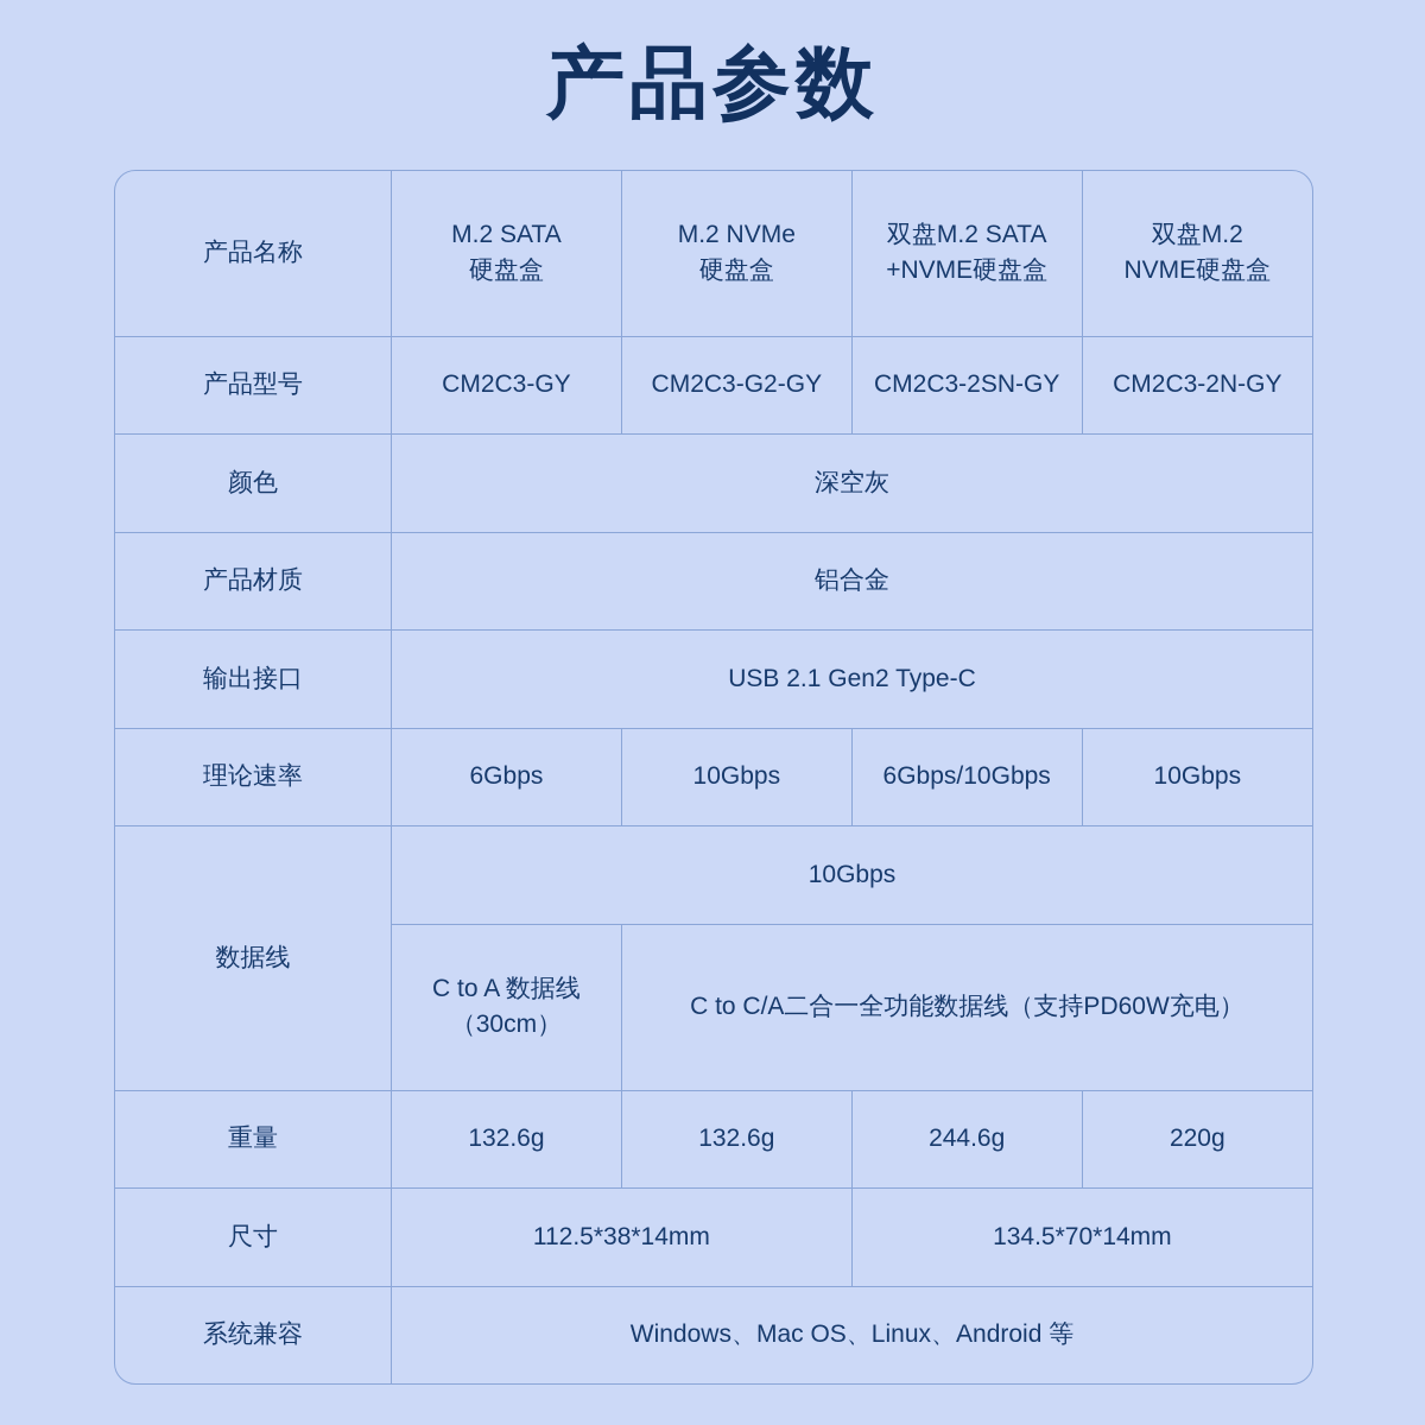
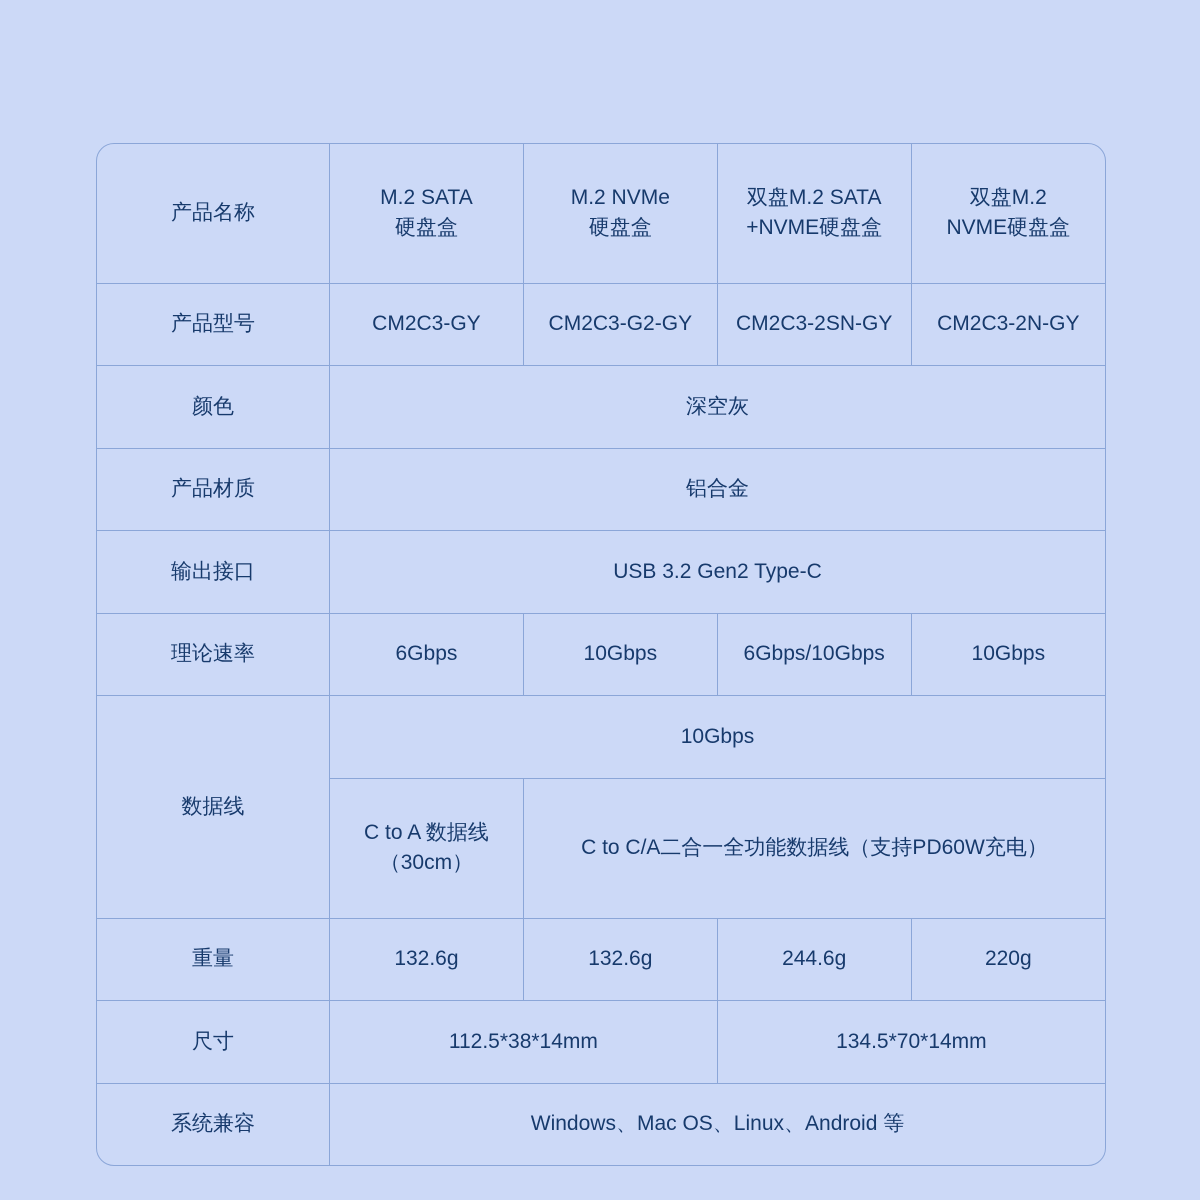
- 产品参数
  产品名称	M.2 SATA硬盘盒	M.2 NVMe硬盘盒	双盘M.2 SATA+NVME硬盘盒	双盘M.2NVME硬盘盒
  产品型号	CM2C3-GY	CM2C3-G2-GY	CM2C3-2SN-GY	CM2C3-2N-GY
  颜色	深空灰
  产品材质	铝合金
- 输出接口	USB 2.1 Gen2 Type-C
+ 输出接口	USB 3.2 Gen2 Type-C
  理论速率	6Gbps	10Gbps	6Gbps/10Gbps	10Gbps
  数据线	10Gbps
  C to A 数据线（30cm）	C to C/A二合一全功能数据线（支持PD60W充电）
  重量	132.6g	132.6g	244.6g	220g
  尺寸	112.5*38*14mm	134.5*70*14mm
  系统兼容	Windows、Mac OS、Linux、Android 等
